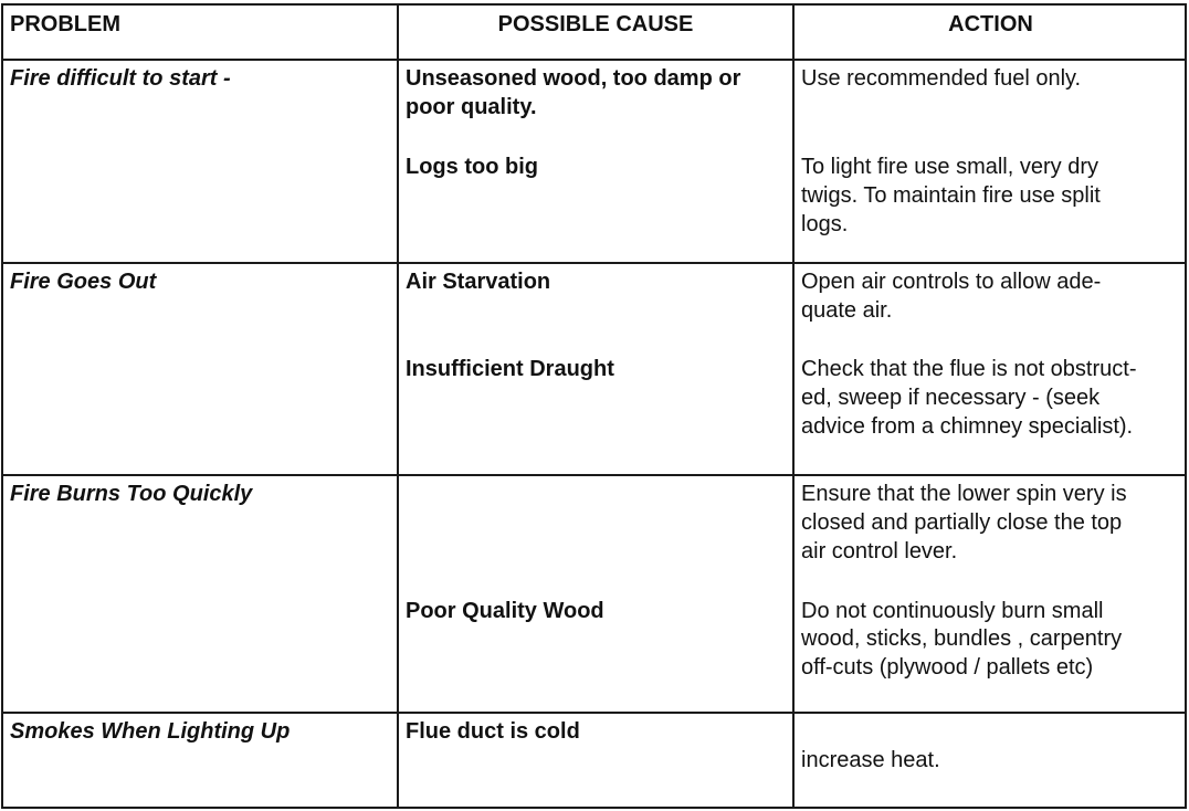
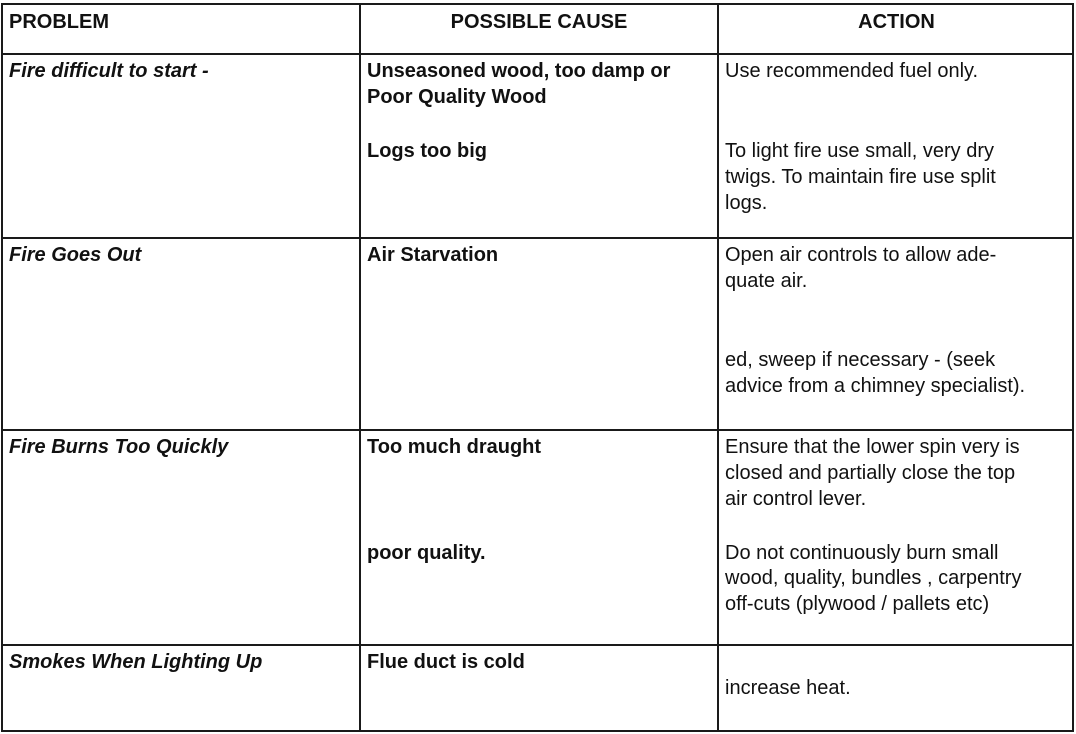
  PROBLEM
  POSSIBLE CAUSE
  ACTION
  Fire difficult to start -
  Unseasoned wood, too damp or
- poor quality.
+ Poor Quality Wood
  Use recommended fuel only.
  Logs too big
  To light fire use small, very dry
  twigs. To maintain fire use split
  logs.
  Fire Goes Out
  Air Starvation
  Open air controls to allow ade-
  quate air.
- Insufficient Draught
- Check that the flue is not obstruct-
  ed, sweep if necessary - (seek
  advice from a chimney specialist).
  Fire Burns Too Quickly
+ Too much draught
  Ensure that the lower spin very is
  closed and partially close the top
  air control lever.
- Poor Quality Wood
+ poor quality.
  Do not continuously burn small
- wood, sticks, bundles , carpentry
+ wood, quality, bundles , carpentry
  off-cuts (plywood / pallets etc)
  Smokes When Lighting Up
  Flue duct is cold
  increase heat.
